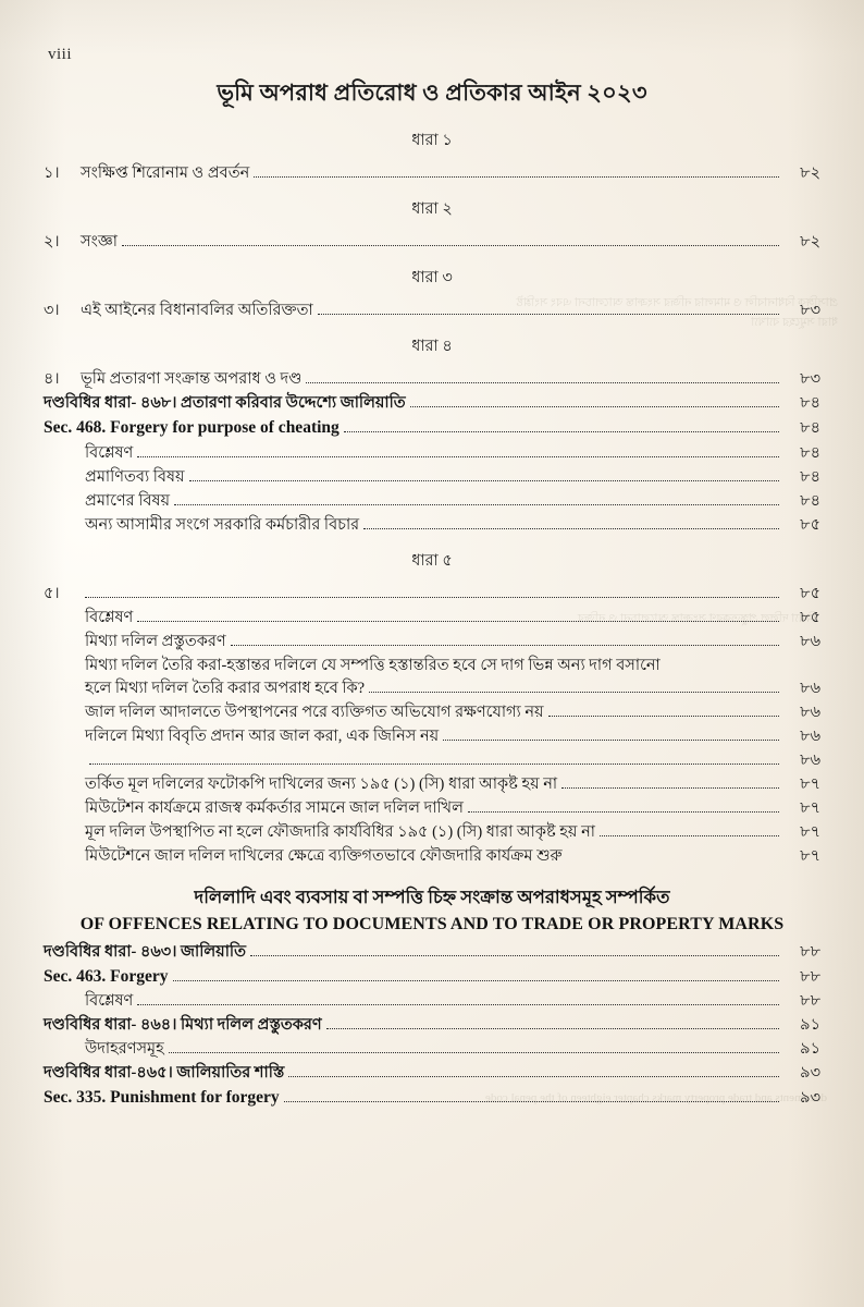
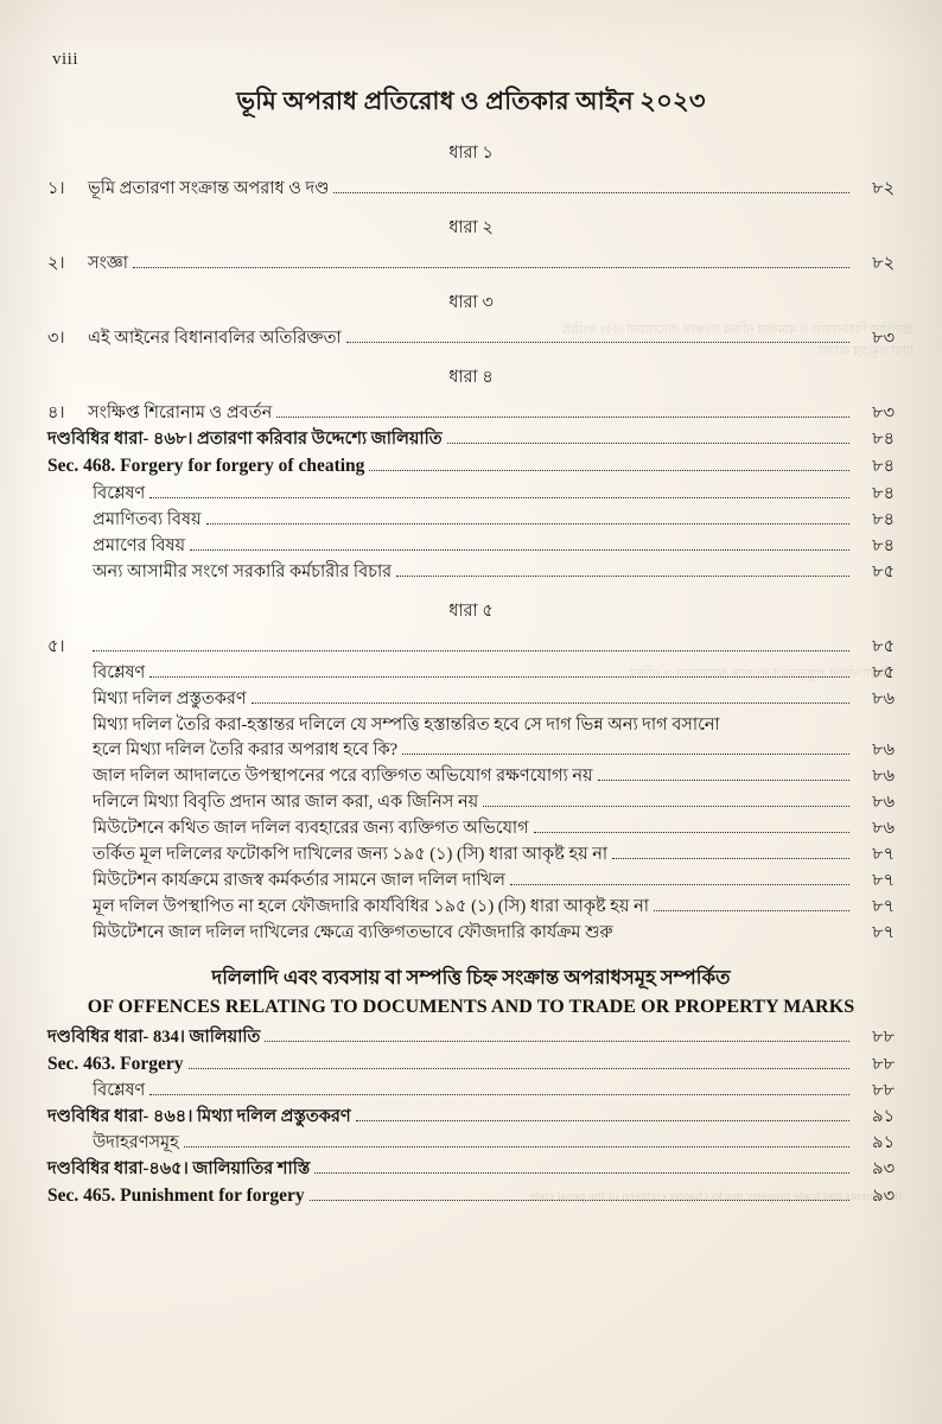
  viii
  ভূমি অপরাধ প্রতিরোধ ও প্রতিকার আইন ২০২৩
  ধারা ১
  ১।
- সংক্ষিপ্ত শিরোনাম ও প্রবর্তন
+ ভূমি প্রতারণা সংক্রান্ত অপরাধ ও দণ্ড
  ৮২
  ধারা ২
  ২।
  সংজ্ঞা
  ৮২
  ধারা ৩
  ৩।
  এই আইনের বিধানাবলির অতিরিক্ততা
  ৮৩
  ধারা ৪
  ৪।
- ভূমি প্রতারণা সংক্রান্ত অপরাধ ও দণ্ড
+ সংক্ষিপ্ত শিরোনাম ও প্রবর্তন
  ৮৩
  দণ্ডবিধির ধারা- ৪৬৮। প্রতারণা করিবার উদ্দেশ্যে জালিয়াতি
  ৮৪
- Sec. 468. Forgery for purpose of cheating
+ Sec. 468. Forgery for forgery of cheating
  ৮৪
  বিশ্লেষণ
  ৮৪
  প্রমাণিতব্য বিষয়
  ৮৪
  প্রমাণের বিষয়
  ৮৪
  অন্য আসামীর সংগে সরকারি কর্মচারীর বিচার
  ৮৫
  ধারা ৫
  ৫।
  ৮৫
  বিশ্লেষণ
  ৮৫
  মিথ্যা দলিল প্রস্তুতকরণ
  ৮৬
  মিথ্যা দলিল তৈরি করা-হস্তান্তর দলিলে যে সম্পত্তি হস্তান্তরিত হবে সে দাগ ভিন্ন অন্য দাগ বসানো
  হলে মিথ্যা দলিল তৈরি করার অপরাধ হবে কি?
  ৮৬
  জাল দলিল আদালতে উপস্থাপনের পরে ব্যক্তিগত অভিযোগ রক্ষণযোগ্য নয়
  ৮৬
  দলিলে মিথ্যা বিবৃতি প্রদান আর জাল করা, এক জিনিস নয়
  ৮৬
+ মিউটেশনে কথিত জাল দলিল ব্যবহারের জন্য ব্যক্তিগত অভিযোগ
  ৮৬
  তর্কিত মূল দলিলের ফটোকপি দাখিলের জন্য ১৯৫ (১) (সি) ধারা আকৃষ্ট হয় না
  ৮৭
  মিউটেশন কার্যক্রমে রাজস্ব কর্মকর্তার সামনে জাল দলিল দাখিল
  ৮৭
  মূল দলিল উপস্থাপিত না হলে ফৌজদারি কার্যবিধির ১৯৫ (১) (সি) ধারা আকৃষ্ট হয় না
  ৮৭
  মিউটেশনে জাল দলিল দাখিলের ক্ষেত্রে ব্যক্তিগতভাবে ফৌজদারি কার্যক্রম শুরু
  ৮৭
  দলিলাদি এবং ব্যবসায় বা সম্পত্তি চিহ্ন সংক্রান্ত অপরাধসমূহ সম্পর্কিত
  OF OFFENCES RELATING TO DOCUMENTS AND TO TRADE OR PROPERTY MARKS
- দণ্ডবিধির ধারা- ৪৬৩। জালিয়াতি
+ দণ্ডবিধির ধারা- 834। জালিয়াতি
  ৮৮
  Sec. 463. Forgery
  ৮৮
  বিশ্লেষণ
  ৮৮
  দণ্ডবিধির ধারা- ৪৬৪। মিথ্যা দলিল প্রস্তুতকরণ
  ৯১
  উদাহরণসমূহ
  ৯১
  দণ্ডবিধির ধারা-৪৬৫। জালিয়াতির শাস্তি
  ৯৩
- Sec. 335. Punishment for forgery
+ Sec. 465. Punishment for forgery
  ৯৩
